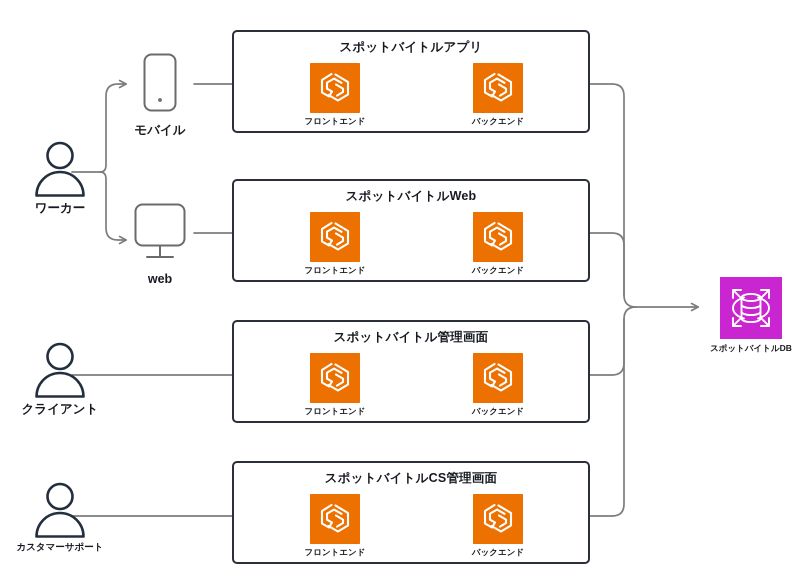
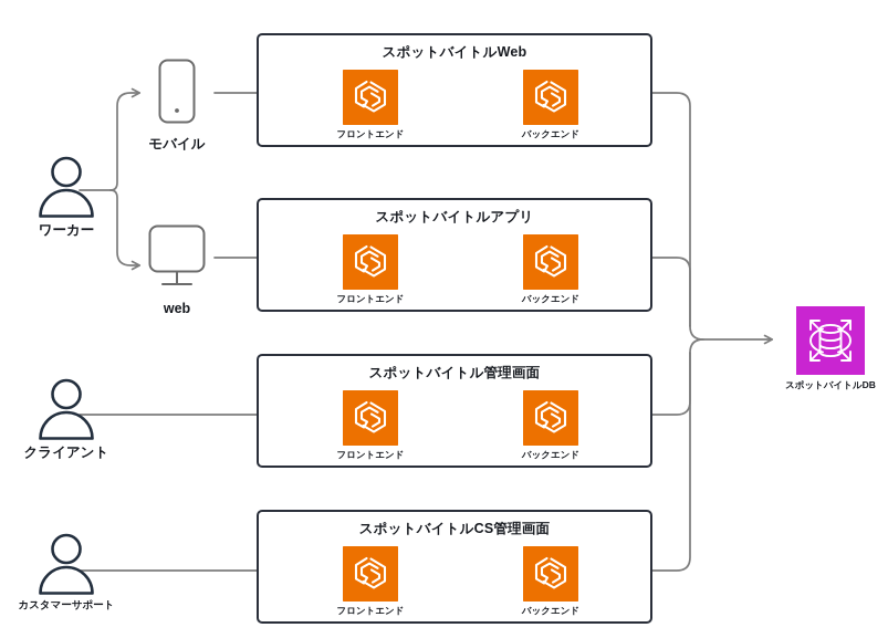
  ワーカー
  クライアント
  カスタマーサポート
  モバイル
  web
- スポットバイトルアプリ
+ スポットバイトルWeb
  フロントエンド
  バックエンド
- スポットバイトルWeb
+ スポットバイトルアプリ
  フロントエンド
  バックエンド
  スポットバイトル管理画面
  フロントエンド
  バックエンド
  スポットバイトルCS管理画面
  フロントエンド
  バックエンド
  スポットバイトルDB
